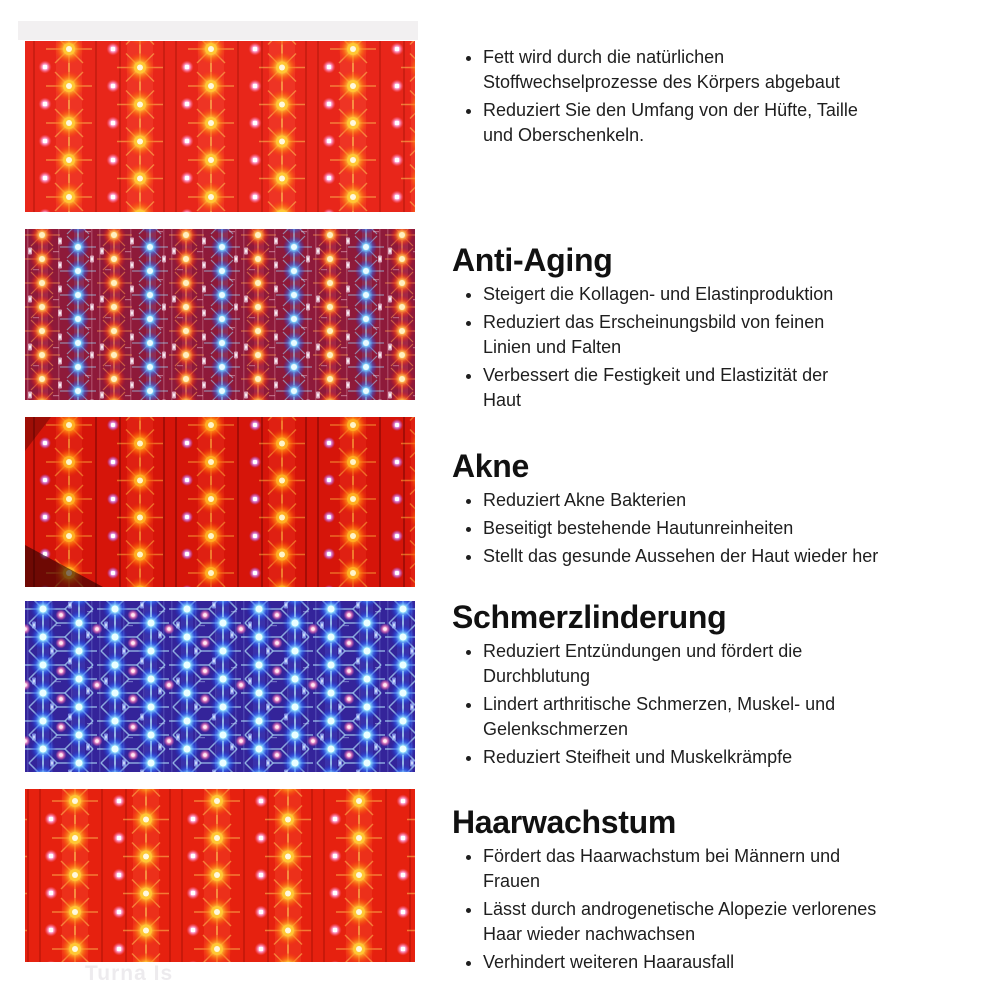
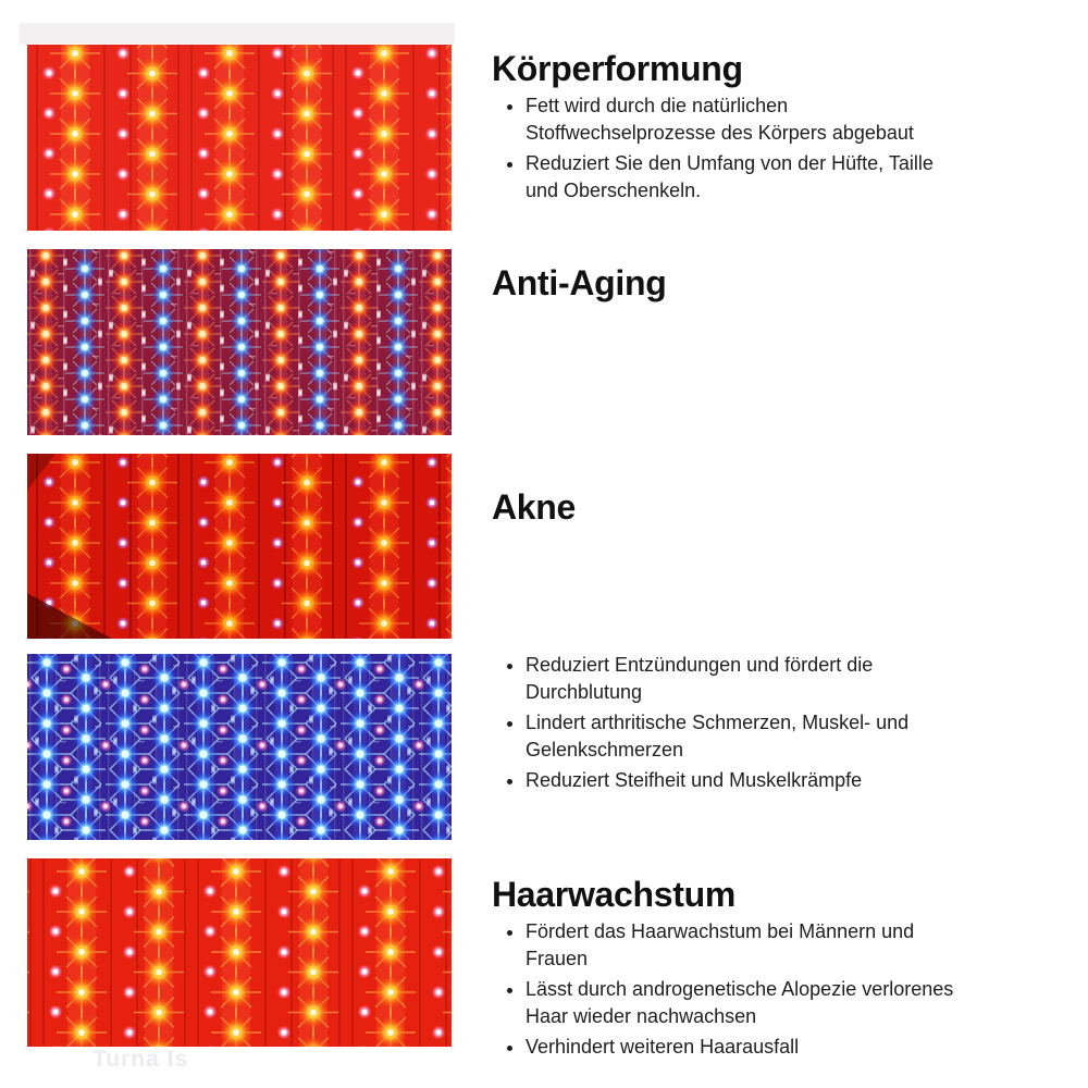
+ Körperformung
  Fett wird durch die natürlichen
  Stoffwechselprozesse des Körpers abgebaut
  Reduziert Sie den Umfang von der Hüfte, Taille
  und Oberschenkeln.
  Anti-Aging
- Steigert die Kollagen- und Elastinproduktion
- Reduziert das Erscheinungsbild von feinen
- Linien und Falten
- Verbessert die Festigkeit und Elastizität der
- Haut
  Akne
- Reduziert Akne Bakterien
- Beseitigt bestehende Hautunreinheiten
- Stellt das gesunde Aussehen der Haut wieder her
- Schmerzlinderung
  Reduziert Entzündungen und fördert die
  Durchblutung
  Lindert arthritische Schmerzen, Muskel- und
  Gelenkschmerzen
  Reduziert Steifheit und Muskelkrämpfe
  Haarwachstum
  Fördert das Haarwachstum bei Männern und
  Frauen
  Lässt durch androgenetische Alopezie verlorenes
  Haar wieder nachwachsen
  Verhindert weiteren Haarausfall
